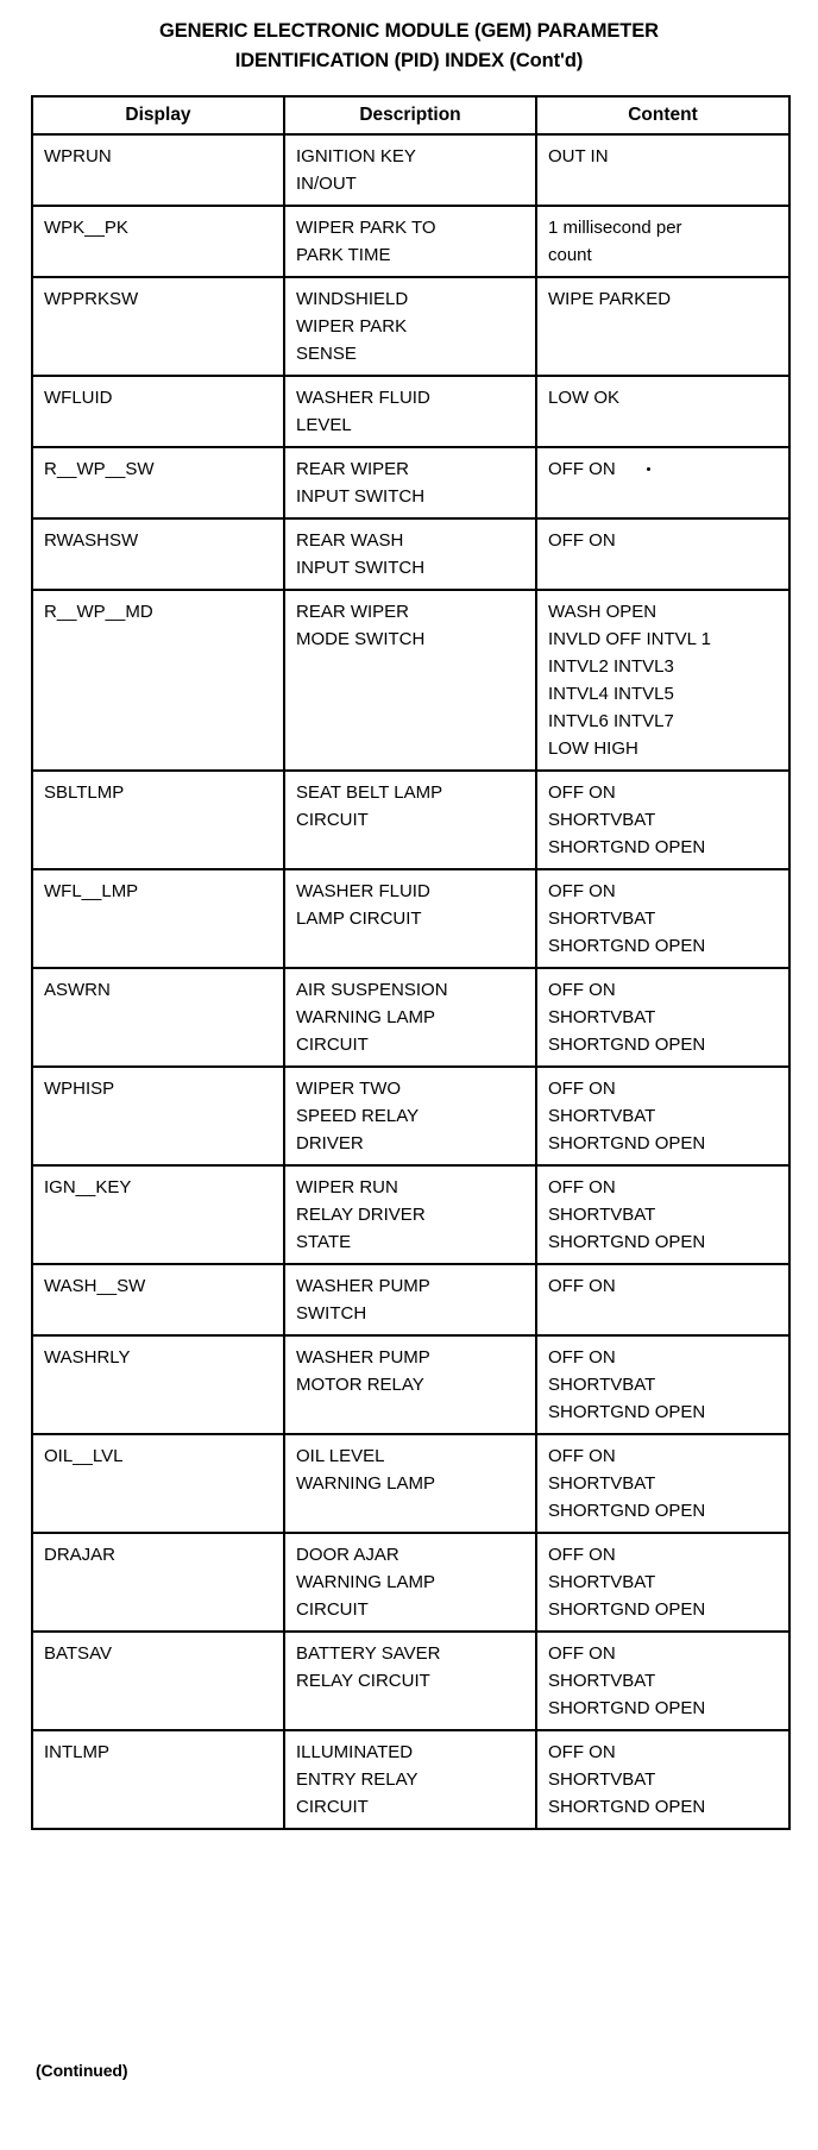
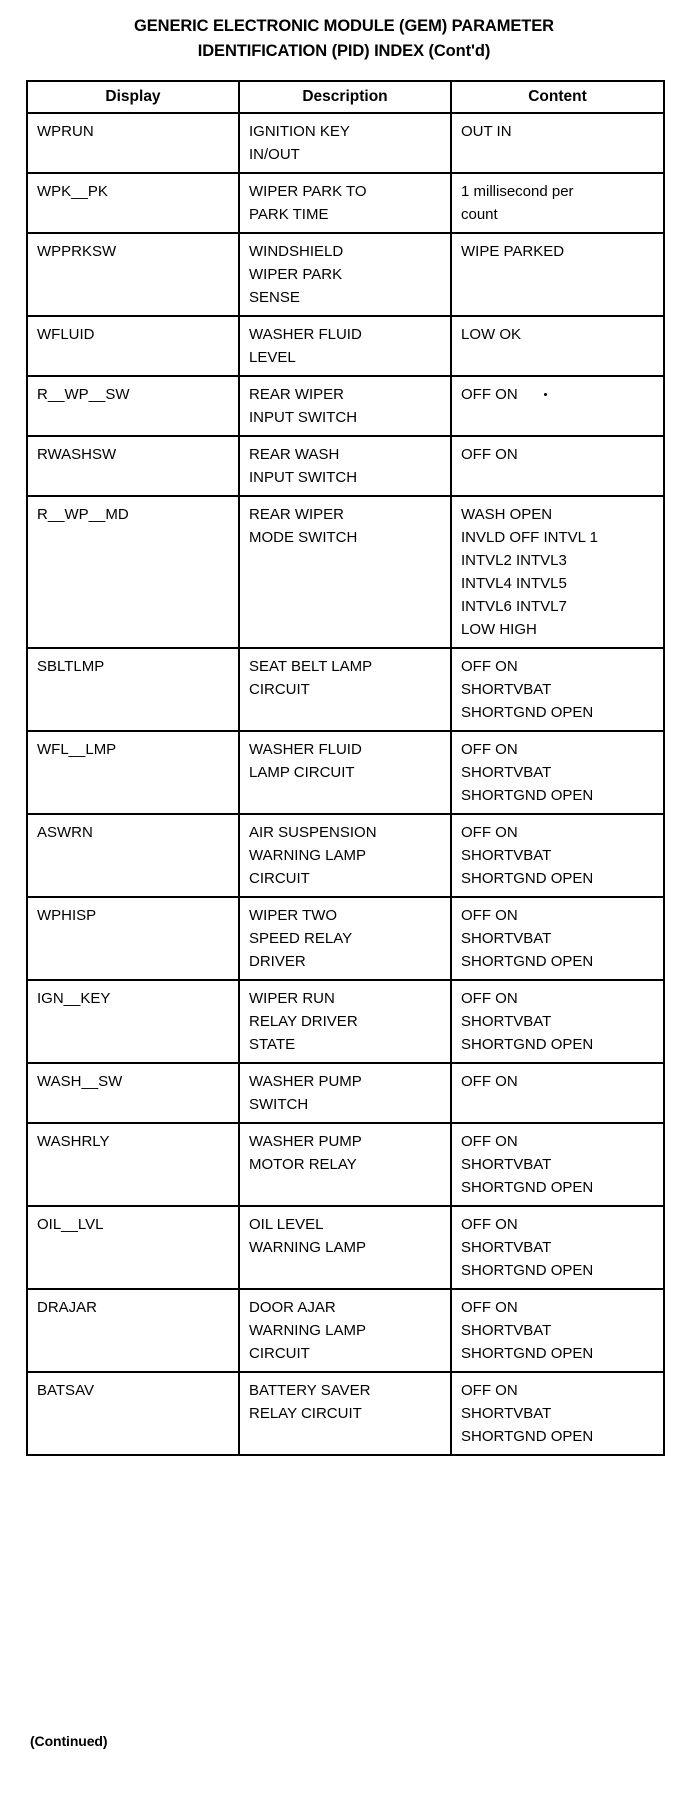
  GENERIC ELECTRONIC MODULE (GEM) PARAMETER
  IDENTIFICATION (PID) INDEX (Cont'd)
  Display	Description	Content
  WPRUN	IGNITION KEYIN/OUT	OUT IN
  WPK__PK	WIPER PARK TOPARK TIME	1 millisecond percount
  WPPRKSW	WINDSHIELDWIPER PARKSENSE	WIPE PARKED
  WFLUID	WASHER FLUIDLEVEL	LOW OK
  R__WP__SW	REAR WIPERINPUT SWITCH	OFF ON
  RWASHSW	REAR WASHINPUT SWITCH	OFF ON
  R__WP__MD	REAR WIPERMODE SWITCH	WASH OPENINVLD OFF INTVL 1INTVL2 INTVL3INTVL4 INTVL5INTVL6 INTVL7LOW HIGH
  SBLTLMP	SEAT BELT LAMPCIRCUIT	OFF ONSHORTVBATSHORTGND OPEN
  WFL__LMP	WASHER FLUIDLAMP CIRCUIT	OFF ONSHORTVBATSHORTGND OPEN
  ASWRN	AIR SUSPENSIONWARNING LAMPCIRCUIT	OFF ONSHORTVBATSHORTGND OPEN
  WPHISP	WIPER TWOSPEED RELAYDRIVER	OFF ONSHORTVBATSHORTGND OPEN
  IGN__KEY	WIPER RUNRELAY DRIVERSTATE	OFF ONSHORTVBATSHORTGND OPEN
  WASH__SW	WASHER PUMPSWITCH	OFF ON
  WASHRLY	WASHER PUMPMOTOR RELAY	OFF ONSHORTVBATSHORTGND OPEN
  OIL__LVL	OIL LEVELWARNING LAMP	OFF ONSHORTVBATSHORTGND OPEN
  DRAJAR	DOOR AJARWARNING LAMPCIRCUIT	OFF ONSHORTVBATSHORTGND OPEN
  BATSAV	BATTERY SAVERRELAY CIRCUIT	OFF ONSHORTVBATSHORTGND OPEN
- INTLMP	ILLUMINATEDENTRY RELAYCIRCUIT	OFF ONSHORTVBATSHORTGND OPEN
  (Continued)
